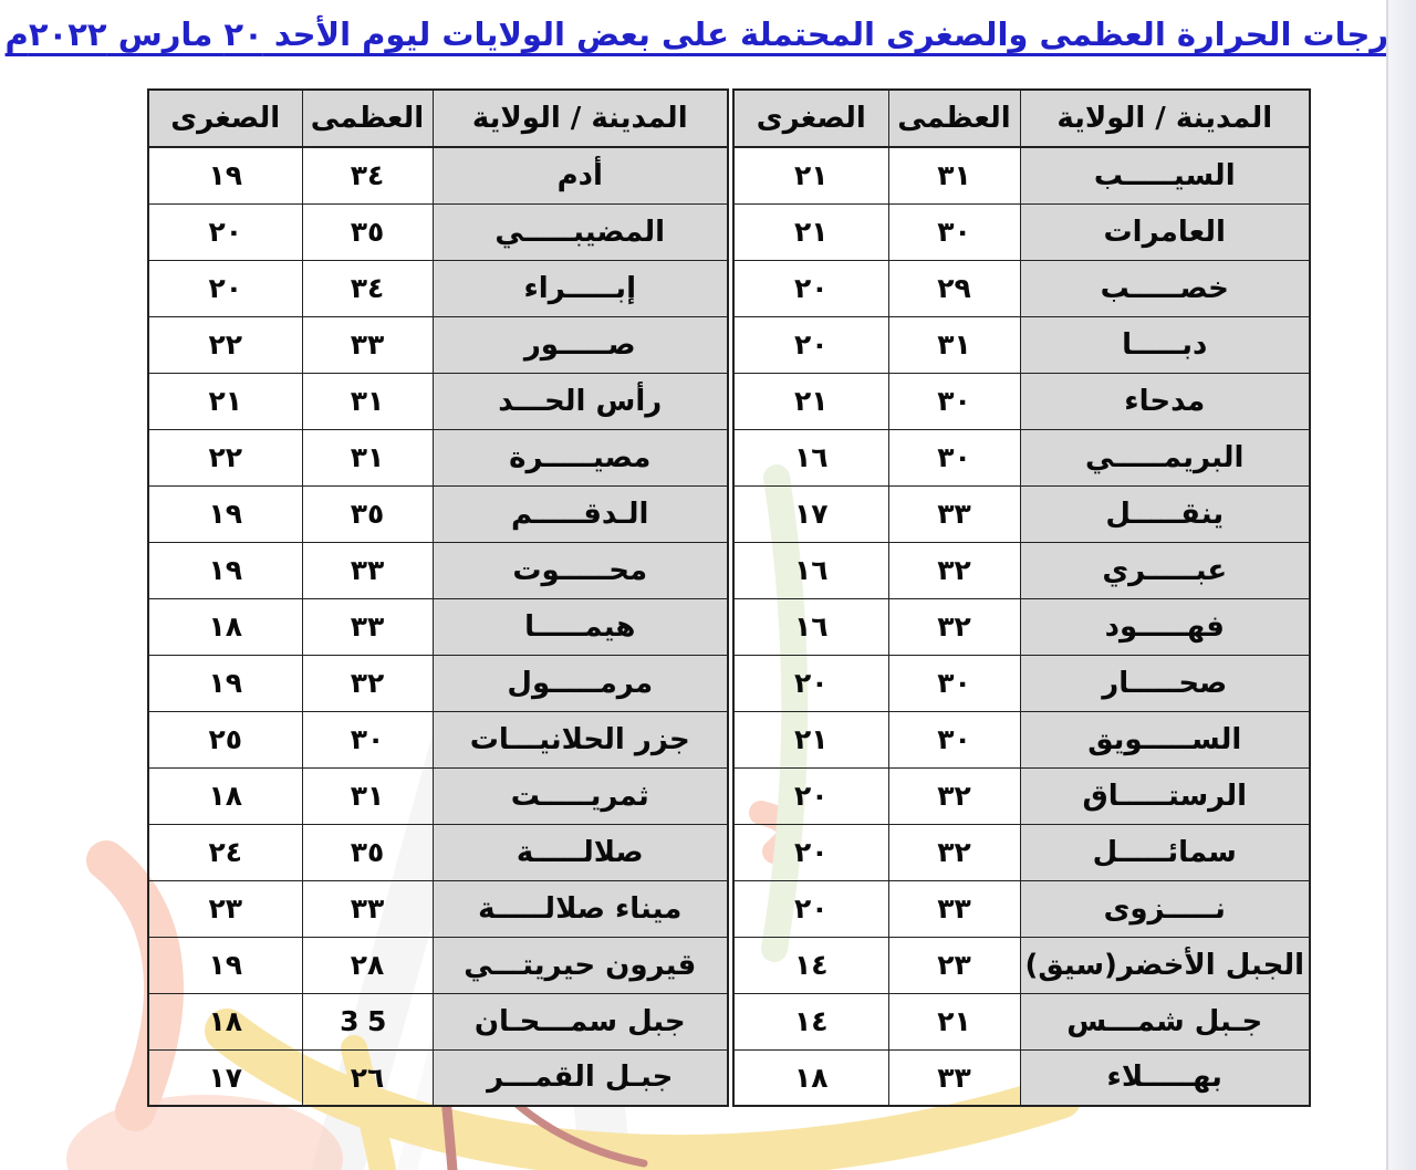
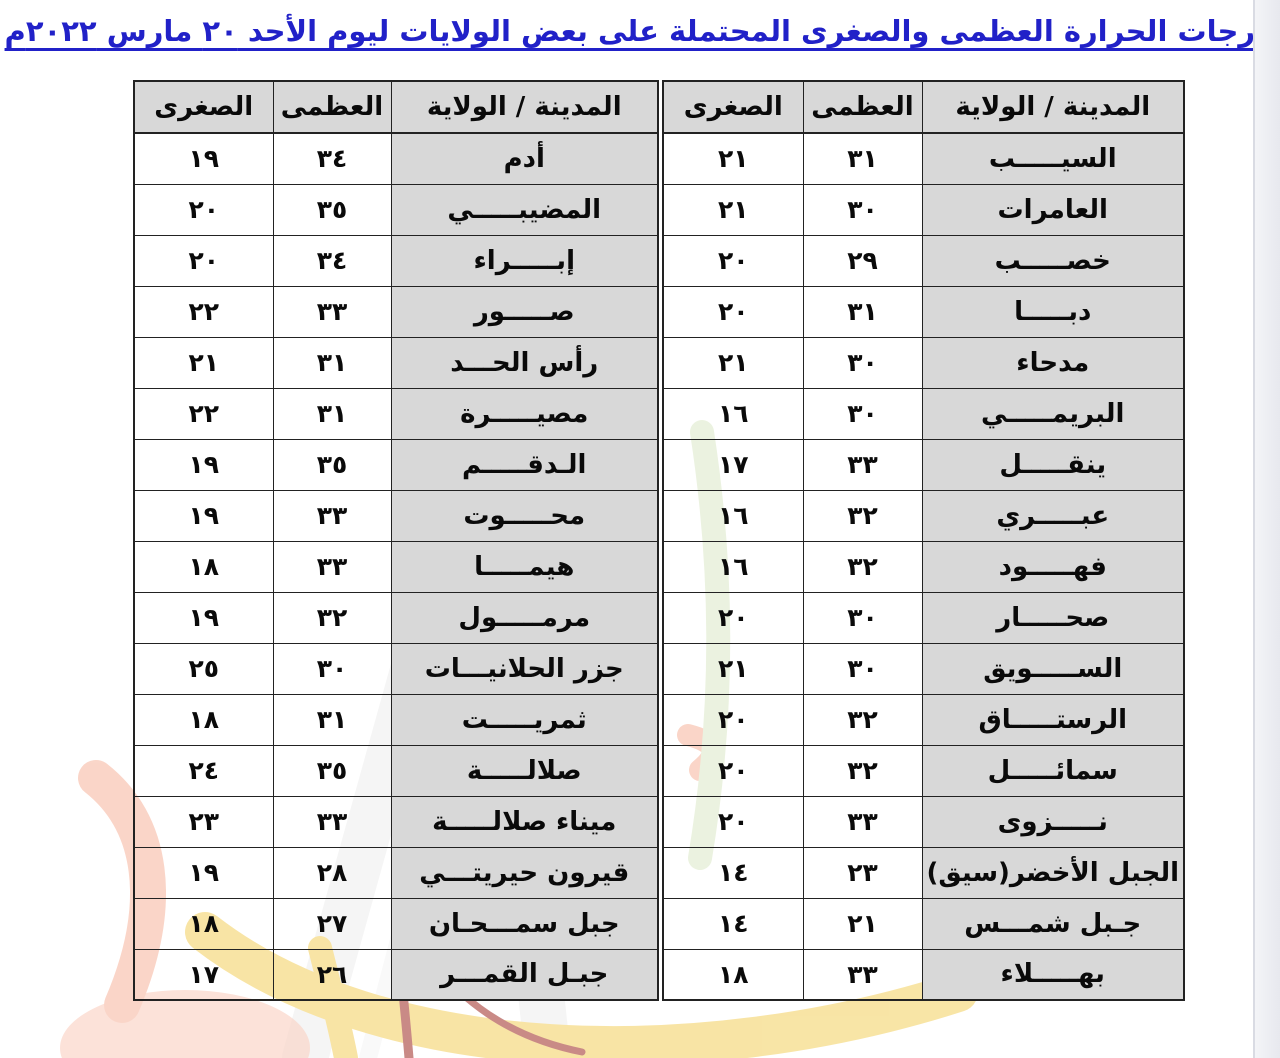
  رجات الحرارة العظمى والصغرى المحتملة على بعض الولايات ليوم الأحد ٢٠ مارس ٢٠٢٢م
  المدينة / الولاية	العظمى	الصغرى
  السيـــــب	٣١	٢١
  العامرات	٣٠	٢١
  خصـــــب	٢٩	٢٠
  دبـــــا	٣١	٢٠
  مدحاء	٣٠	٢١
  البريمـــــي	٣٠	١٦
  ينقـــــل	٣٣	١٧
  عبـــــري	٣٢	١٦
  فهـــــود	٣٢	١٦
  صحـــــار	٣٠	٢٠
  الســـــويق	٣٠	٢١
  الرستـــــاق	٣٢	٢٠
  سمائـــــل	٣٢	٢٠
  نـــــزوى	٣٣	٢٠
  الجبل الأخضر(سيق)	٢٣	١٤
  جـبل شمـــس	٢١	١٤
  بهـــــلاء	٣٣	١٨
  المدينة / الولاية	العظمى	الصغرى
  أدم	٣٤	١٩
  المضيبـــــي	٣٥	٢٠
  إبـــــراء	٣٤	٢٠
  صـــــور	٣٣	٢٢
  رأس الحـــد	٣١	٢١
  مصيـــــرة	٣١	٢٢
  الـدقـــــم	٣٥	١٩
  محـــــوت	٣٣	١٩
  هيمـــــا	٣٣	١٨
  مرمـــــول	٣٢	١٩
  جزر الحلانيـــات	٣٠	٢٥
  ثمريـــــت	٣١	١٨
  صلالـــــة	٣٥	٢٤
  ميناء صلالـــــة	٣٣	٢٣
  قيرون حيريتـــي	٢٨	١٩
- جبل سمـــحـان	35	١٨
+ جبل سمـــحـان	٢٧	١٨
  جبـل القمـــر	٢٦	١٧
